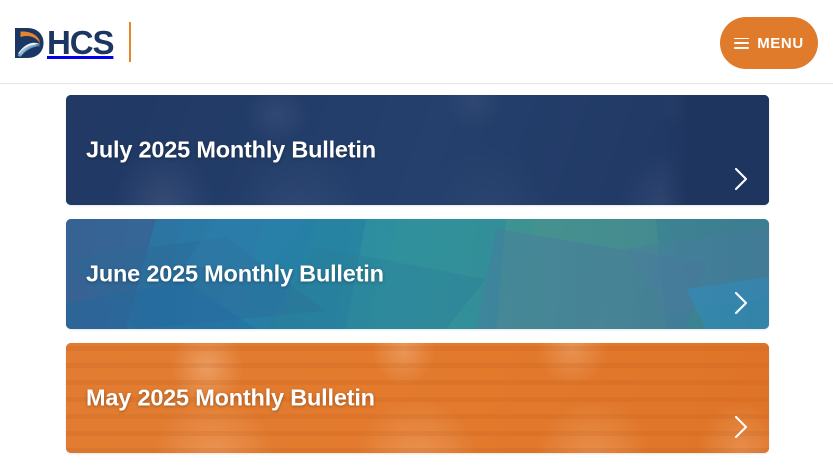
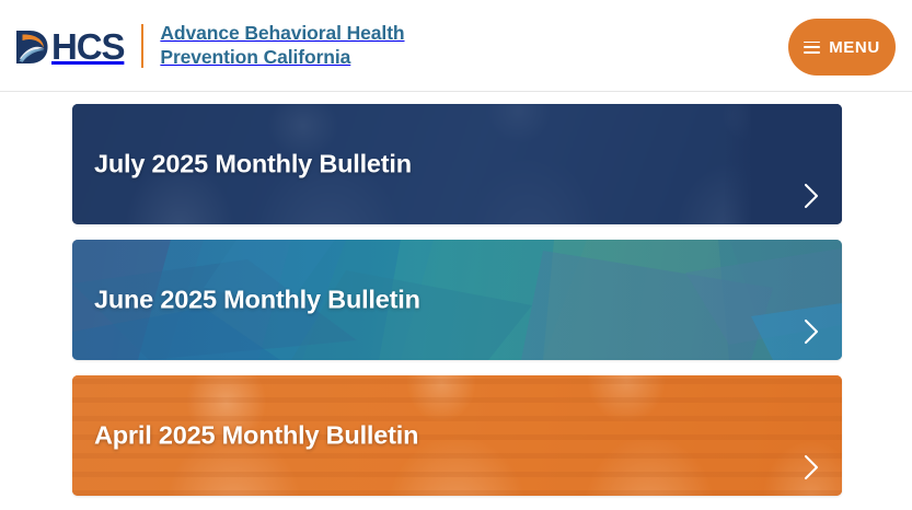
  HCS
+ Advance Behavioral Health
+ Prevention California
  MENU
  July 2025 Monthly Bulletin
  June 2025 Monthly Bulletin
- May 2025 Monthly Bulletin
+ April 2025 Monthly Bulletin
